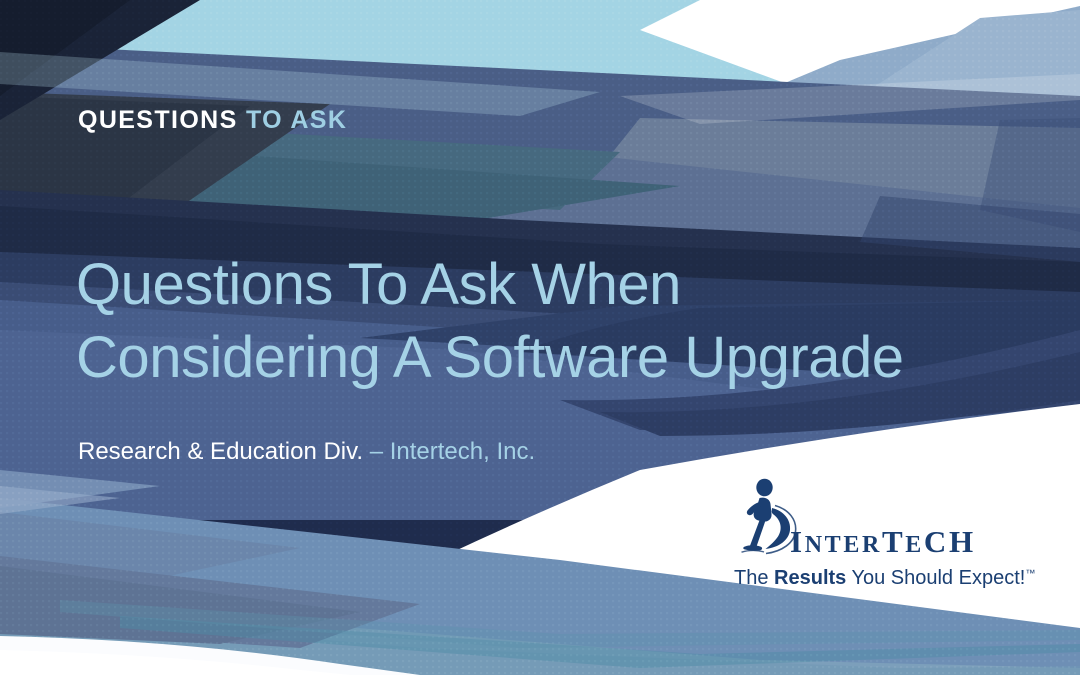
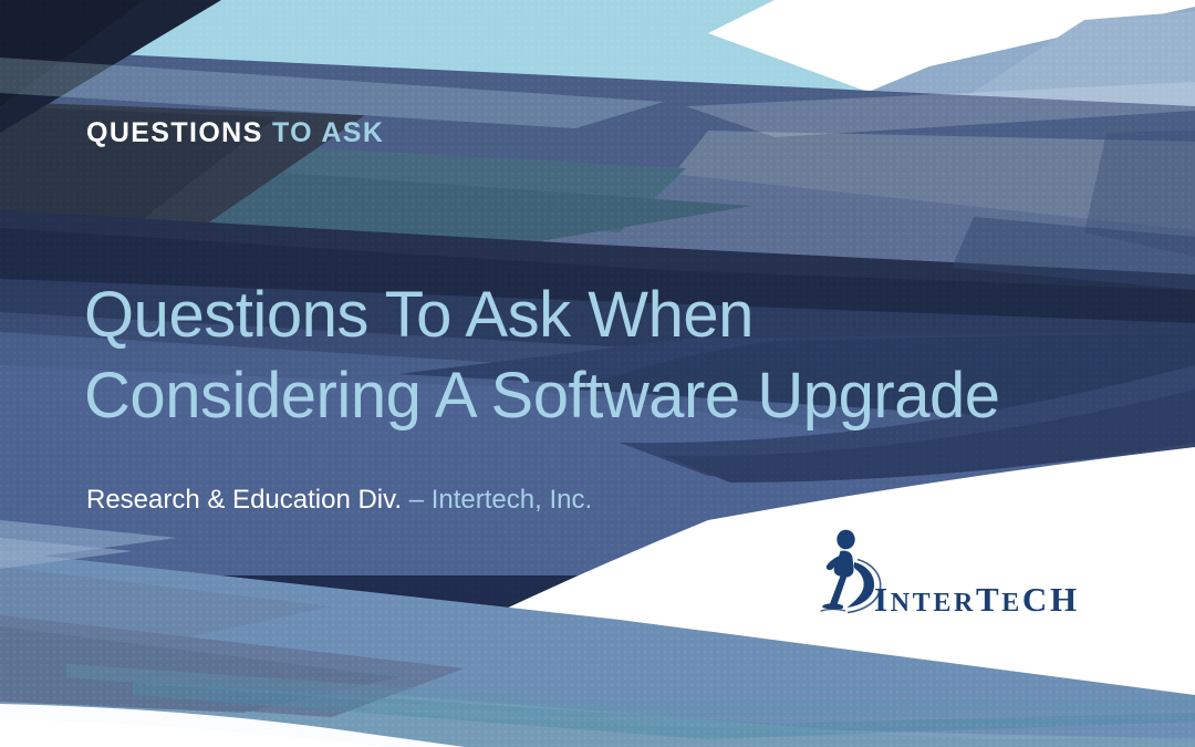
  QUESTIONS TO ASK
  Questions To Ask When
  Considering A Software Upgrade
  Research & Education Div. – Intertech, Inc.
  INTERTECH
- The Results You Should Expect!™
